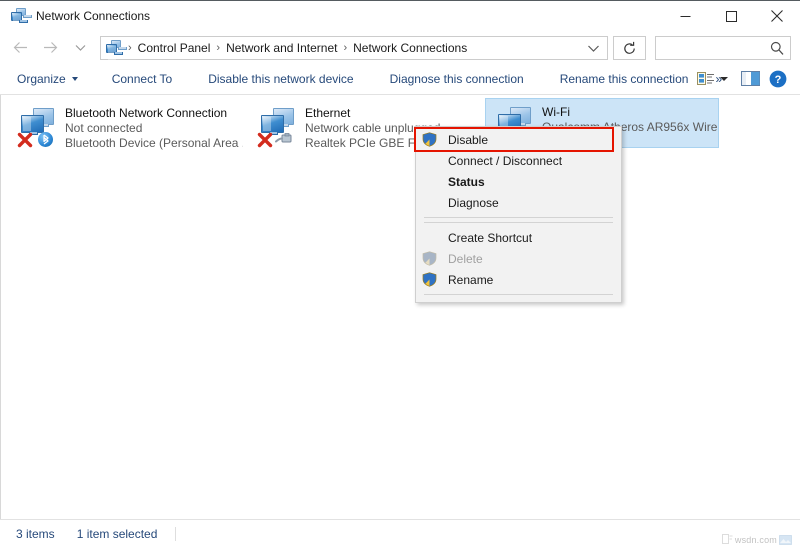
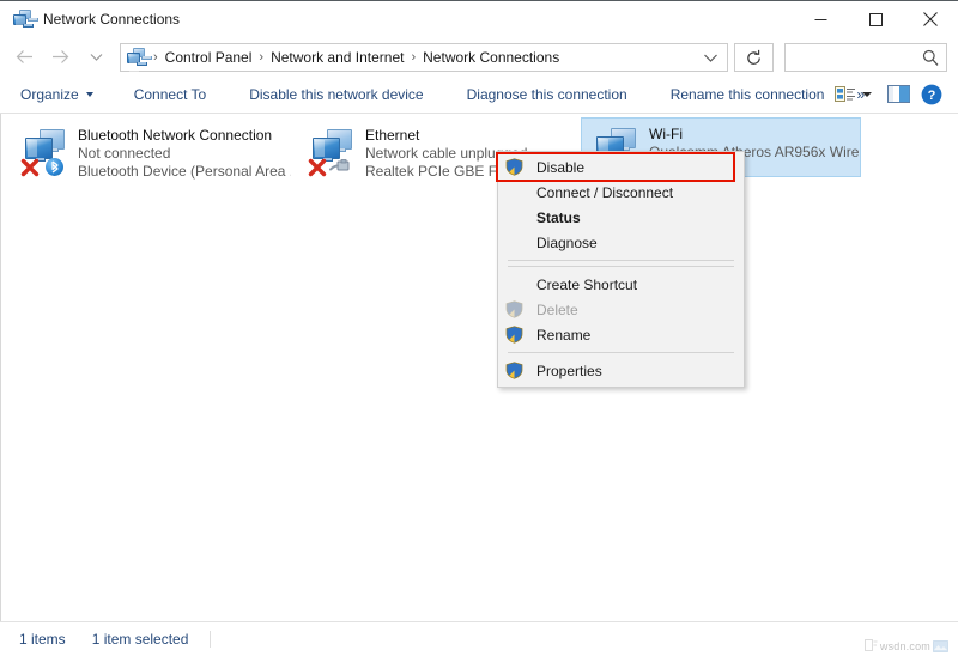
  Network Connections
  ›
  Control Panel
  ›
  Network and Internet
  ›
  Network Connections
  Organize
  Connect To
  Disable this network device
  Diagnose this connection
  Rename this connection
  »
  ?
  Bluetooth Network Connection
  Not connected
  Bluetooth Device (Personal Area
  Ethernet
  Network cable unplu
  Wi-Fi
  Disable
  Connect / Disconnect
  Status
  Diagnose
  Create Shortcut
  Delete
  Rename
+ Properties
- 3 items
+ 1 items
  1 item selected
  wsdn.com
